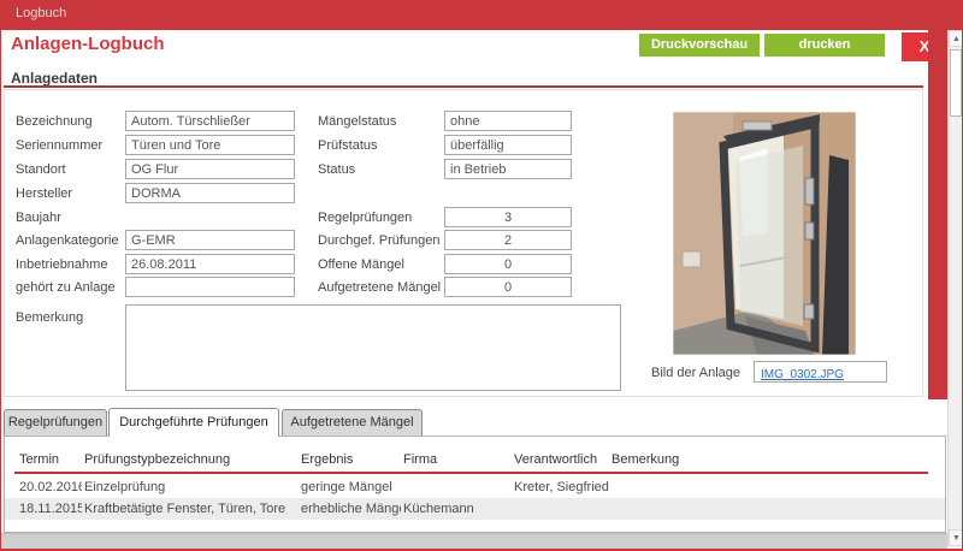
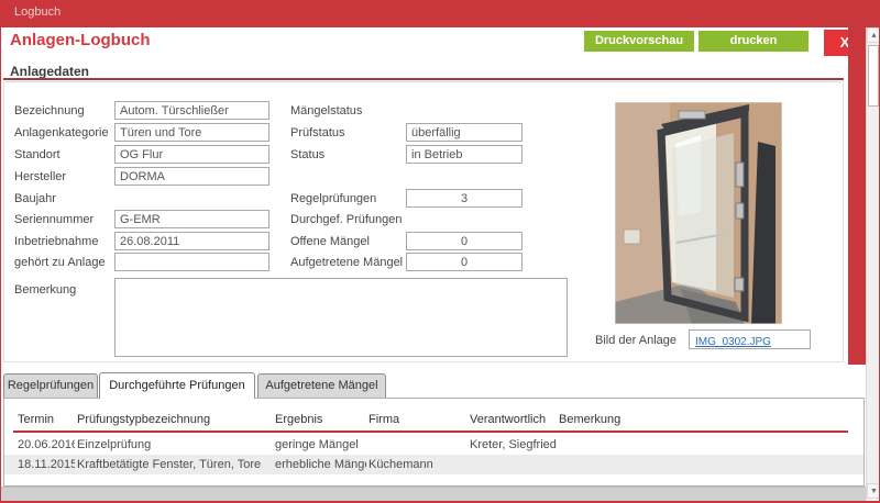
  Logbuch
  Anlagen-Logbuch
  Druckvorschau
  drucken
  X
  Anlagedaten
  Bezeichnung
- Seriennummer
+ Anlagenkategorie
  Standort
  Hersteller
  Baujahr
- Anlagenkategorie
+ Seriennummer
  Inbetriebnahme
  gehört zu Anlage
  Autom. Türschließer
  Türen und Tore
  OG Flur
  DORMA
  G-EMR
  26.08.2011
  Mängelstatus
  Prüfstatus
  Status
- ohne
  überfällig
  in Betrieb
  Regelprüfungen
  Durchgef. Prüfungen
  Offene Mängel
  Aufgetretene Mängel
  3
- 2
  0
  0
  Bemerkung
  Bild der Anlage
  IMG_0302.JPG
  Regelprüfungen
  Durchgeführte Prüfungen
  Aufgetretene Mängel
  Termin
  Prüfungstypbezeichnung
  Ergebnis
  Firma
  Verantwortlich
  Bemerkung
- 20.02.2016
+ 20.06.2016
  Einzelprüfung
  geringe Mängel
  Kreter, Siegfried
  18.11.2015
  Kraftbetätigte Fenster, Türen, Tore
  erhebliche Mäng
  Küchemann
